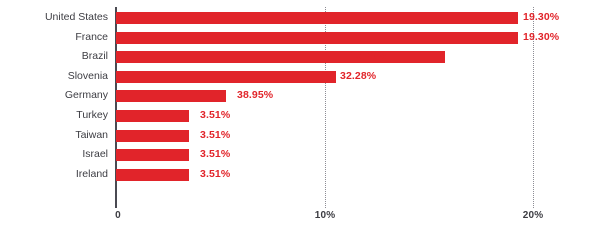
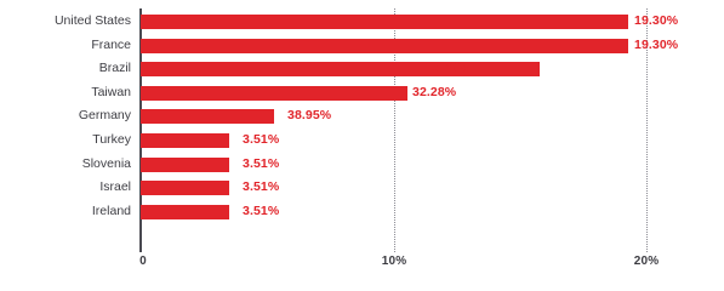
  United States
  19.30%
  France
  19.30%
  Brazil
  15.79%
- Slovenia
+ Taiwan
  32.28%
  Germany
  38.95%
  Turkey
  3.51%
- Taiwan
+ Slovenia
  3.51%
  Israel
  3.51%
  Ireland
  3.51%
  0
  10%
  20%
